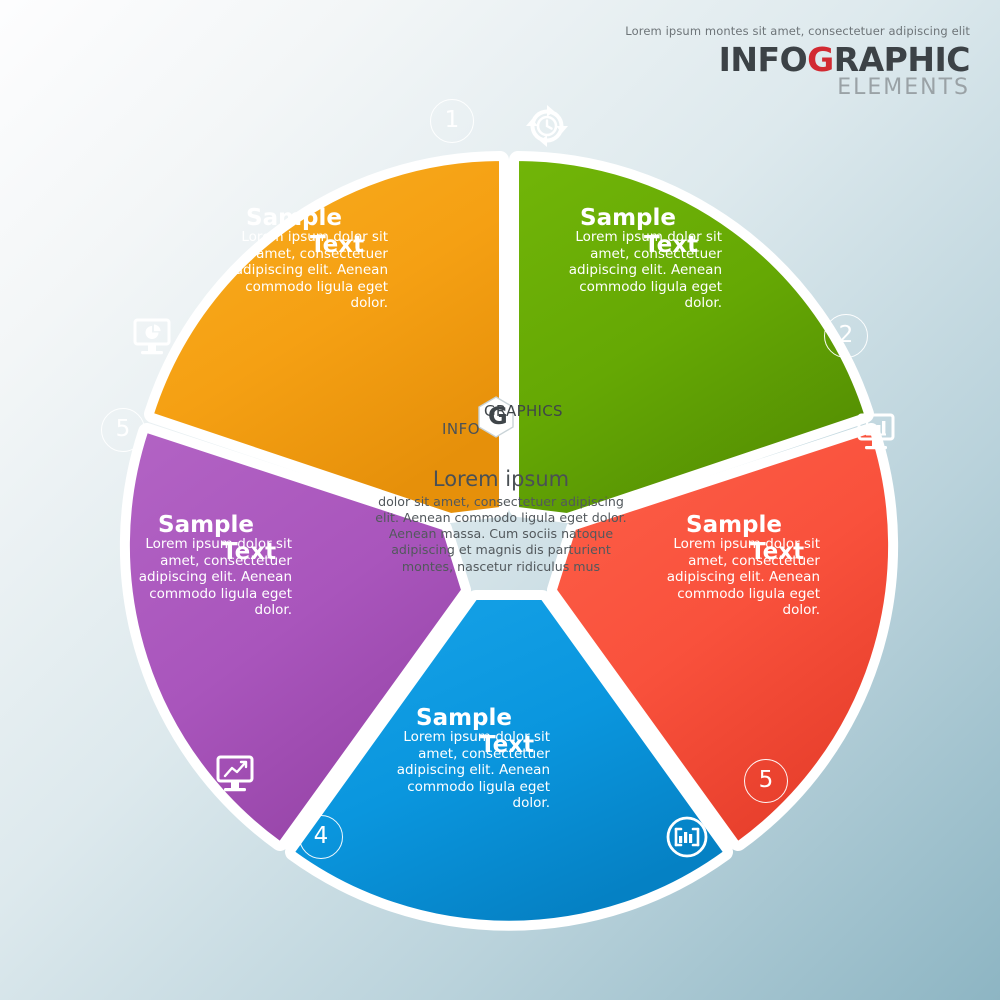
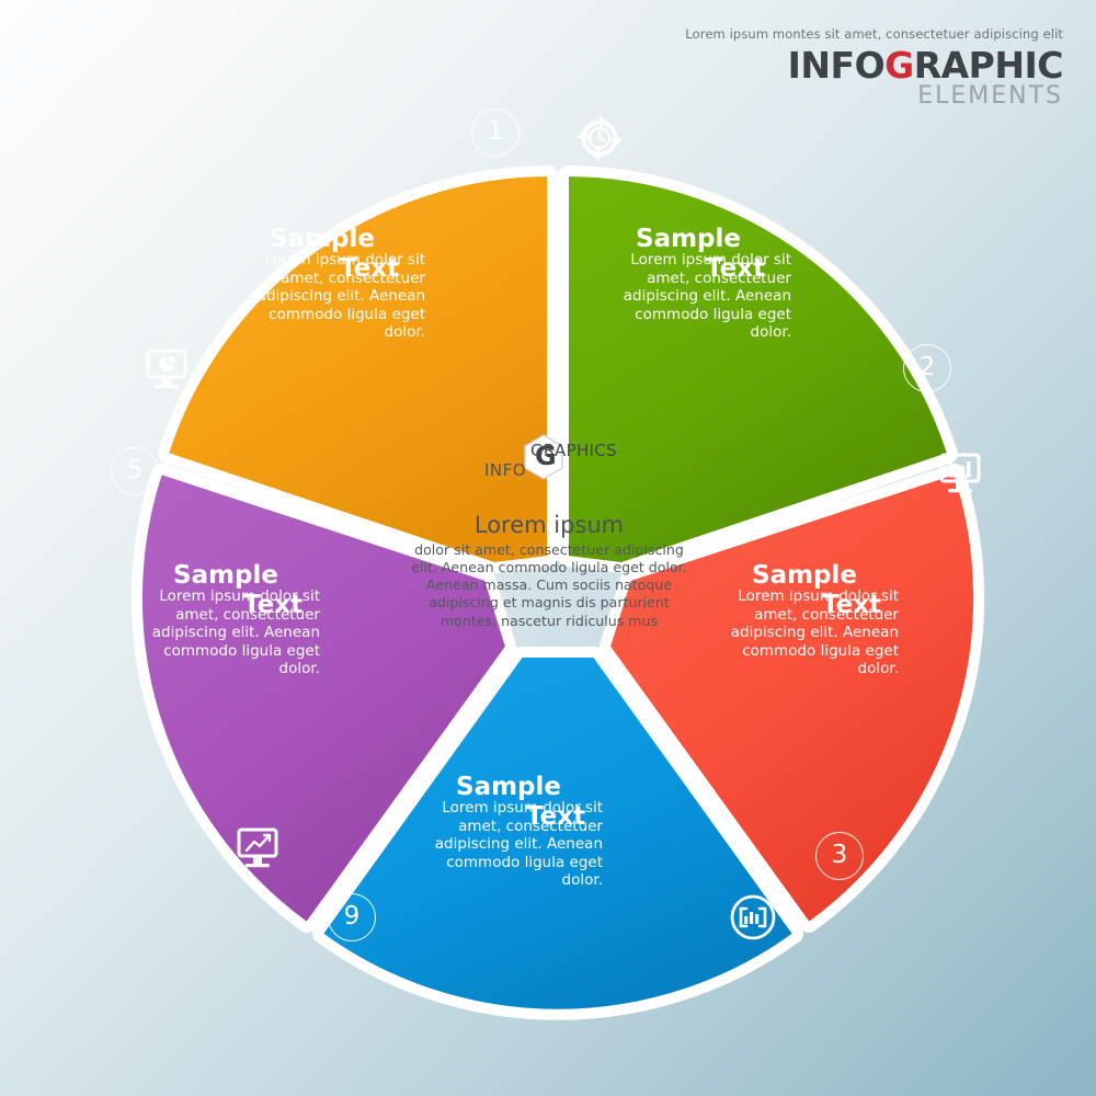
  Lorem ipsum montes sit amet, consectetuer adipiscing elit
  INFOGRAPHIC
  ELEMENTS
  Sample
  Text
  Lorem ipsum dolor sit amet, consectetuer adipiscing elit. Aenean commodo ligula eget dolor.
  2
  Sample
  Text
  Lorem ipsum dolor sit amet, consectetuer adipiscing elit. Aenean commodo ligula eget dolor.
- 5
+ 3
  Sample
  Text
  Lorem ipsum dolor sit amet, consectetuer adipiscing elit. Aenean commodo ligula eget dolor.
- 4
+ 9
  Sample
  Text
  Lorem ipsum dolor sit amet, consectetuer adipiscing elit. Aenean commodo ligula eget dolor.
  Sample
  Text
  Lorem ipsum dolor sit amet, consectetuer adipiscing elit. Aenean commodo ligula eget dolor.
  G
  INFO
  GRAPHICS
  Lorem ipsum
  dolor sit amet, consectetuer adipiscing elit. Aenean commodo ligula eget dolor. Aenean massa. Cum sociis natoque adipiscing et magnis dis parturient montes, nascetur ridiculus mus
